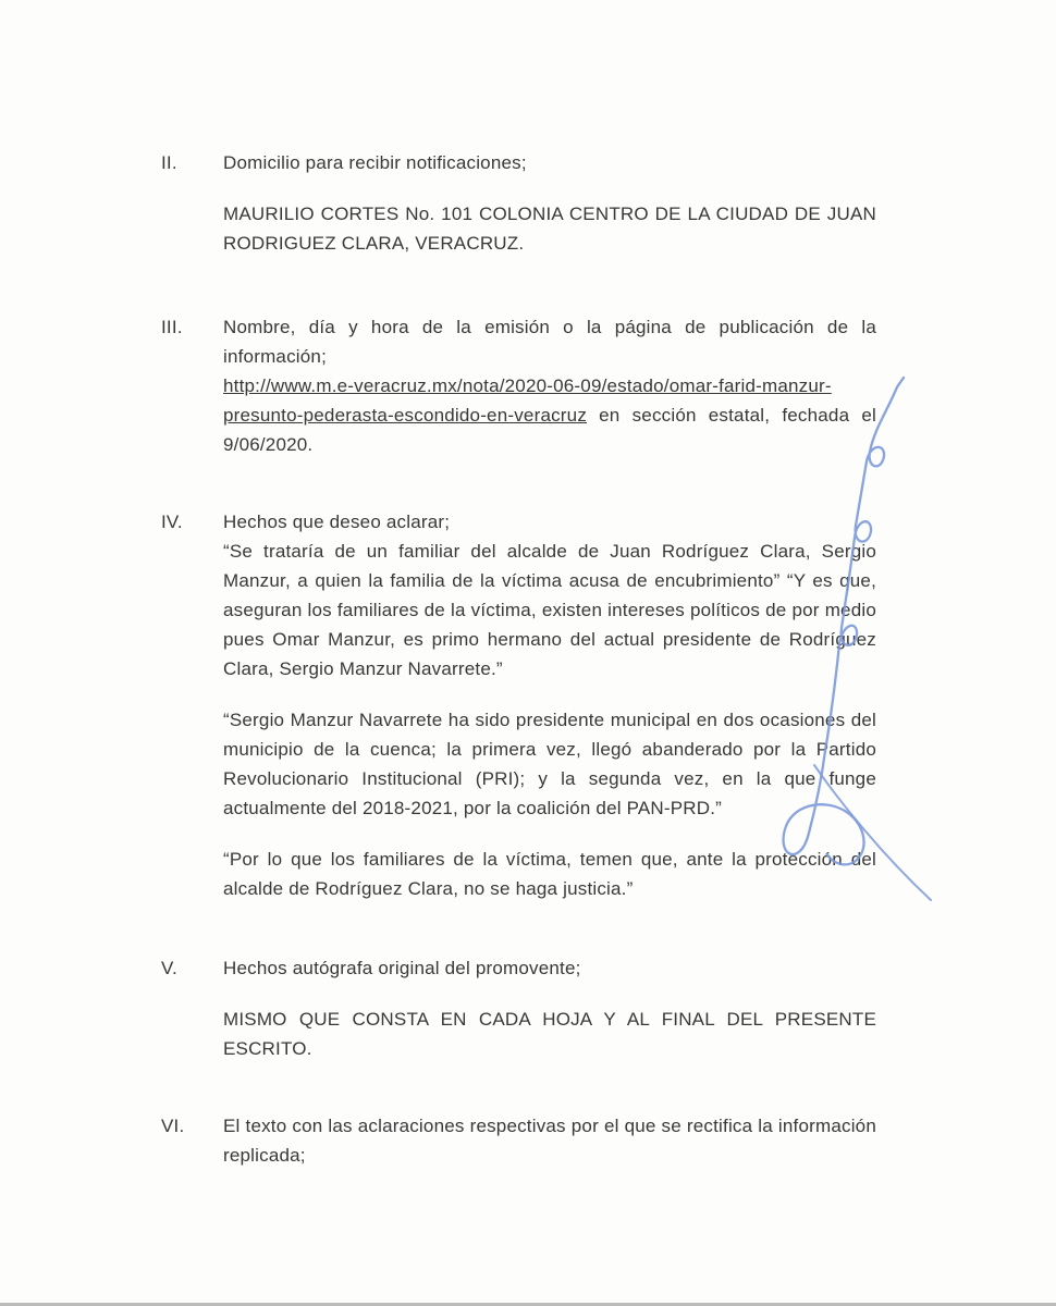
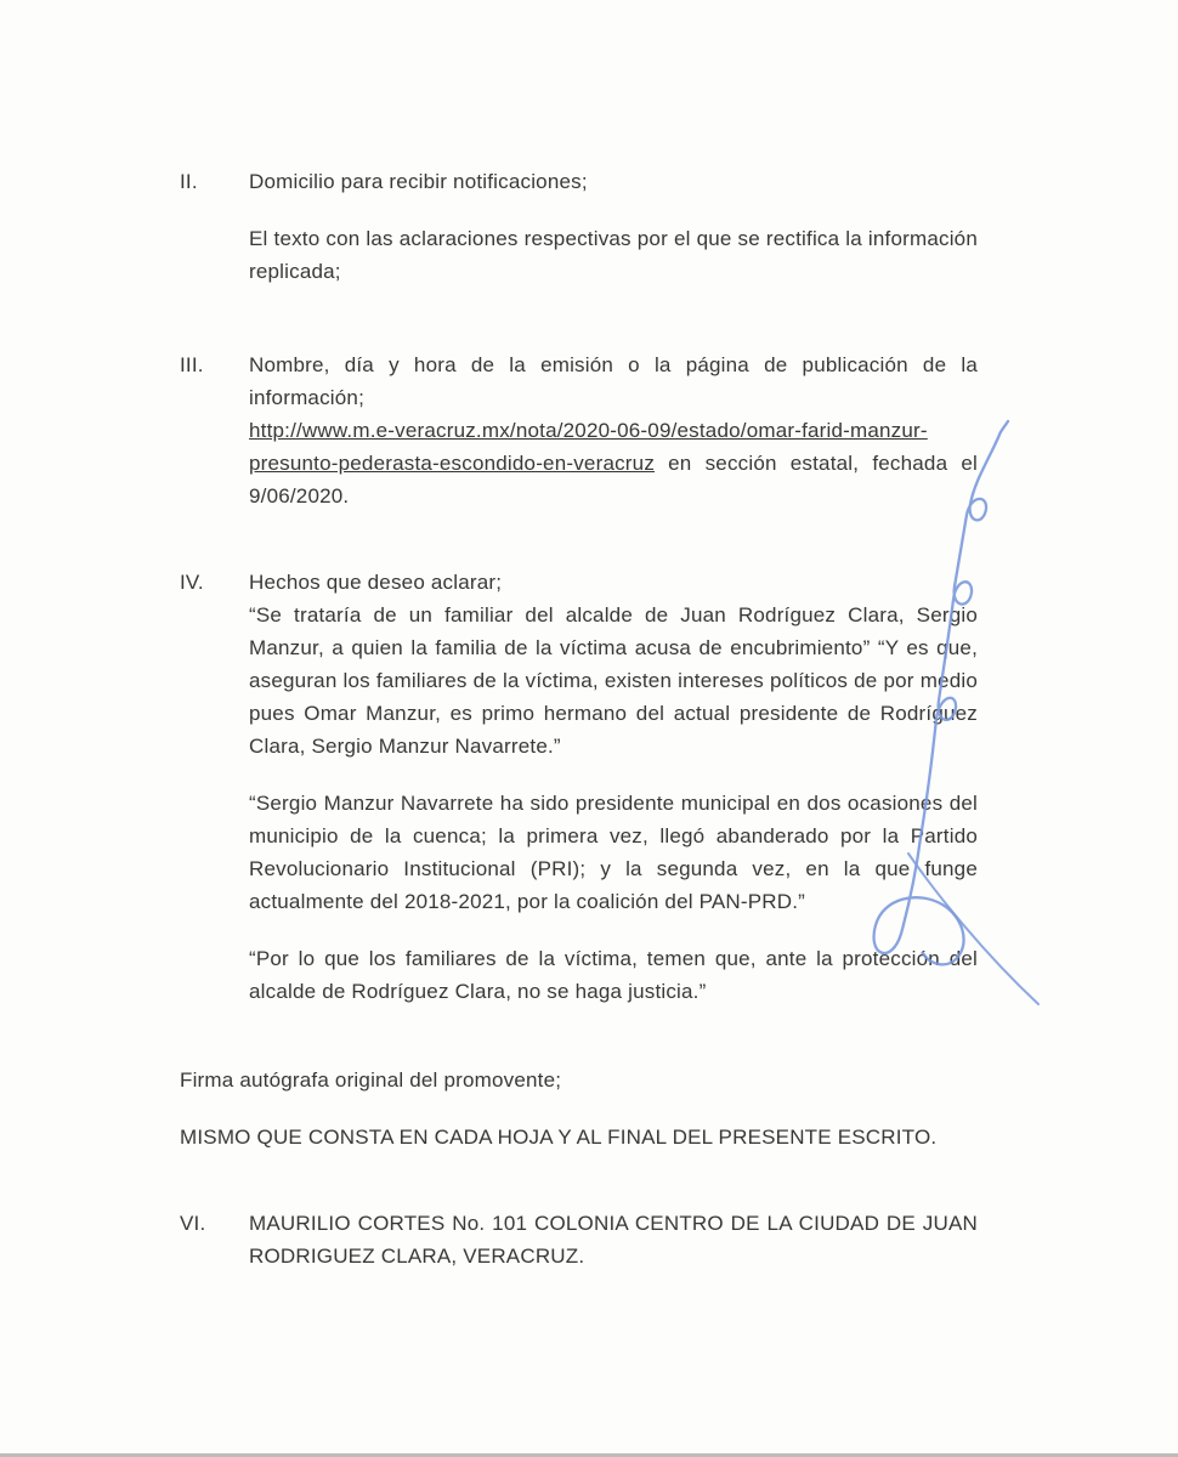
  II.
  Domicilio para recibir notificaciones;
- MAURILIO CORTES No. 101 COLONIA CENTRO DE LA CIUDAD DE JUAN RODRIGUEZ CLARA, VERACRUZ.
+ El texto con las aclaraciones respectivas por el que se rectifica la información replicada;
  III.
  Nombre, día y hora de la emisión o la página de publicación de la información;
  http://www.m.e-veracruz.mx/nota/2020-06-09/estado/omar-farid-manzur-presunto-pederasta-escondido-en-veracruz en sección estatal, fechada el 9/06/2020.
  IV.
  Hechos que deseo aclarar;
  “Se trataría de un familiar del alcalde de Juan Rodríguez Clara, Sergio Manzur, a quien la familia de la víctima acusa de encubrimiento” “Y es que, aseguran los familiares de la víctima, existen intereses políticos de por medio pues Omar Manzur, es primo hermano del actual presidente de Rodríuez Clara, Sergio Manzur Navarrete.”
  “Sergio Manzur Navarrete ha sido presidente municipal en dos ocasions del municipio de la cuenca; la primera vez, llegó abanderado por la Partido Revolucionario Institucional (PRI); y la segunda vez, en la que funge actualmente del 2018-2021, por la coalición del PAN-PRD.”
  “Por lo que los familiares de la víctima, temen que, ante la protecciónel alcalde de Rodríguez Clara, no se haga justicia.”
- V.
- Hechos autógrafa original del promovente;
+ Firma autógrafa original del promovente;
  MISMO QUE CONSTA EN CADA HOJA Y AL FINAL DEL PRESENTE ESCRITO.
  VI.
- El texto con las aclaraciones respectivas por el que se rectifica la información replicada;
+ MAURILIO CORTES No. 101 COLONIA CENTRO DE LA CIUDAD DE JUAN RODRIGUEZ CLARA, VERACRUZ.
